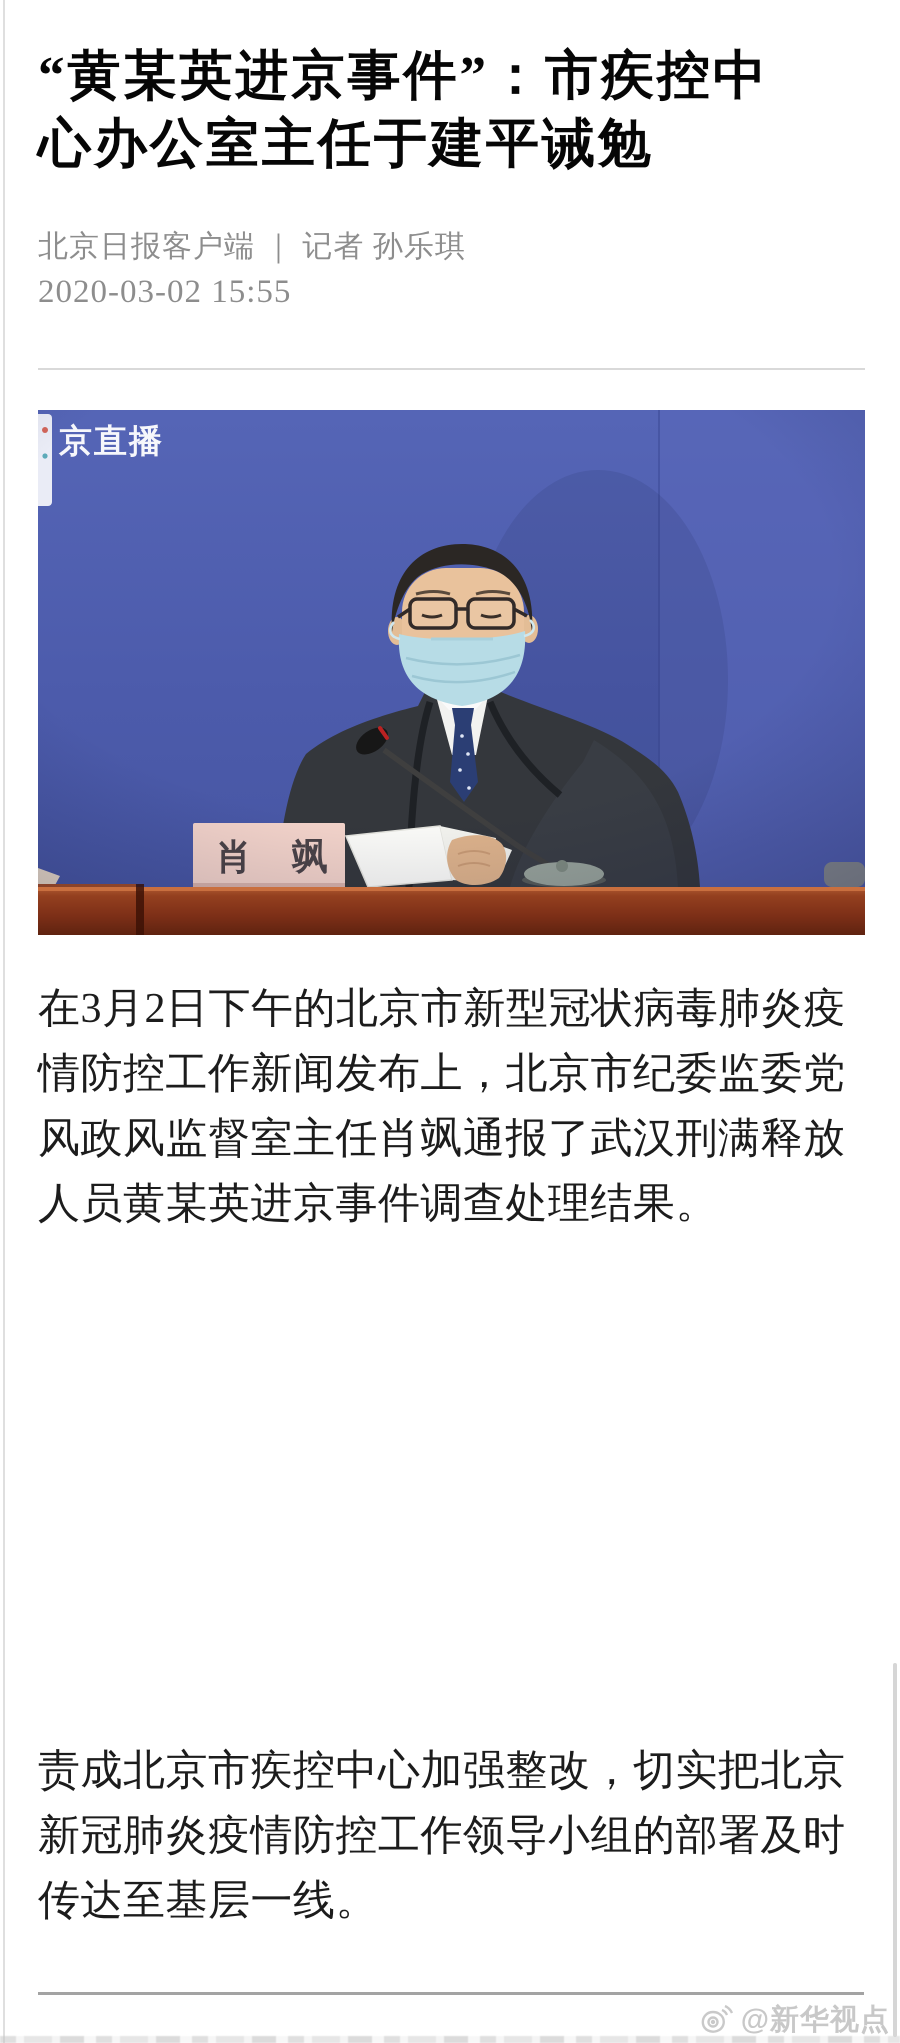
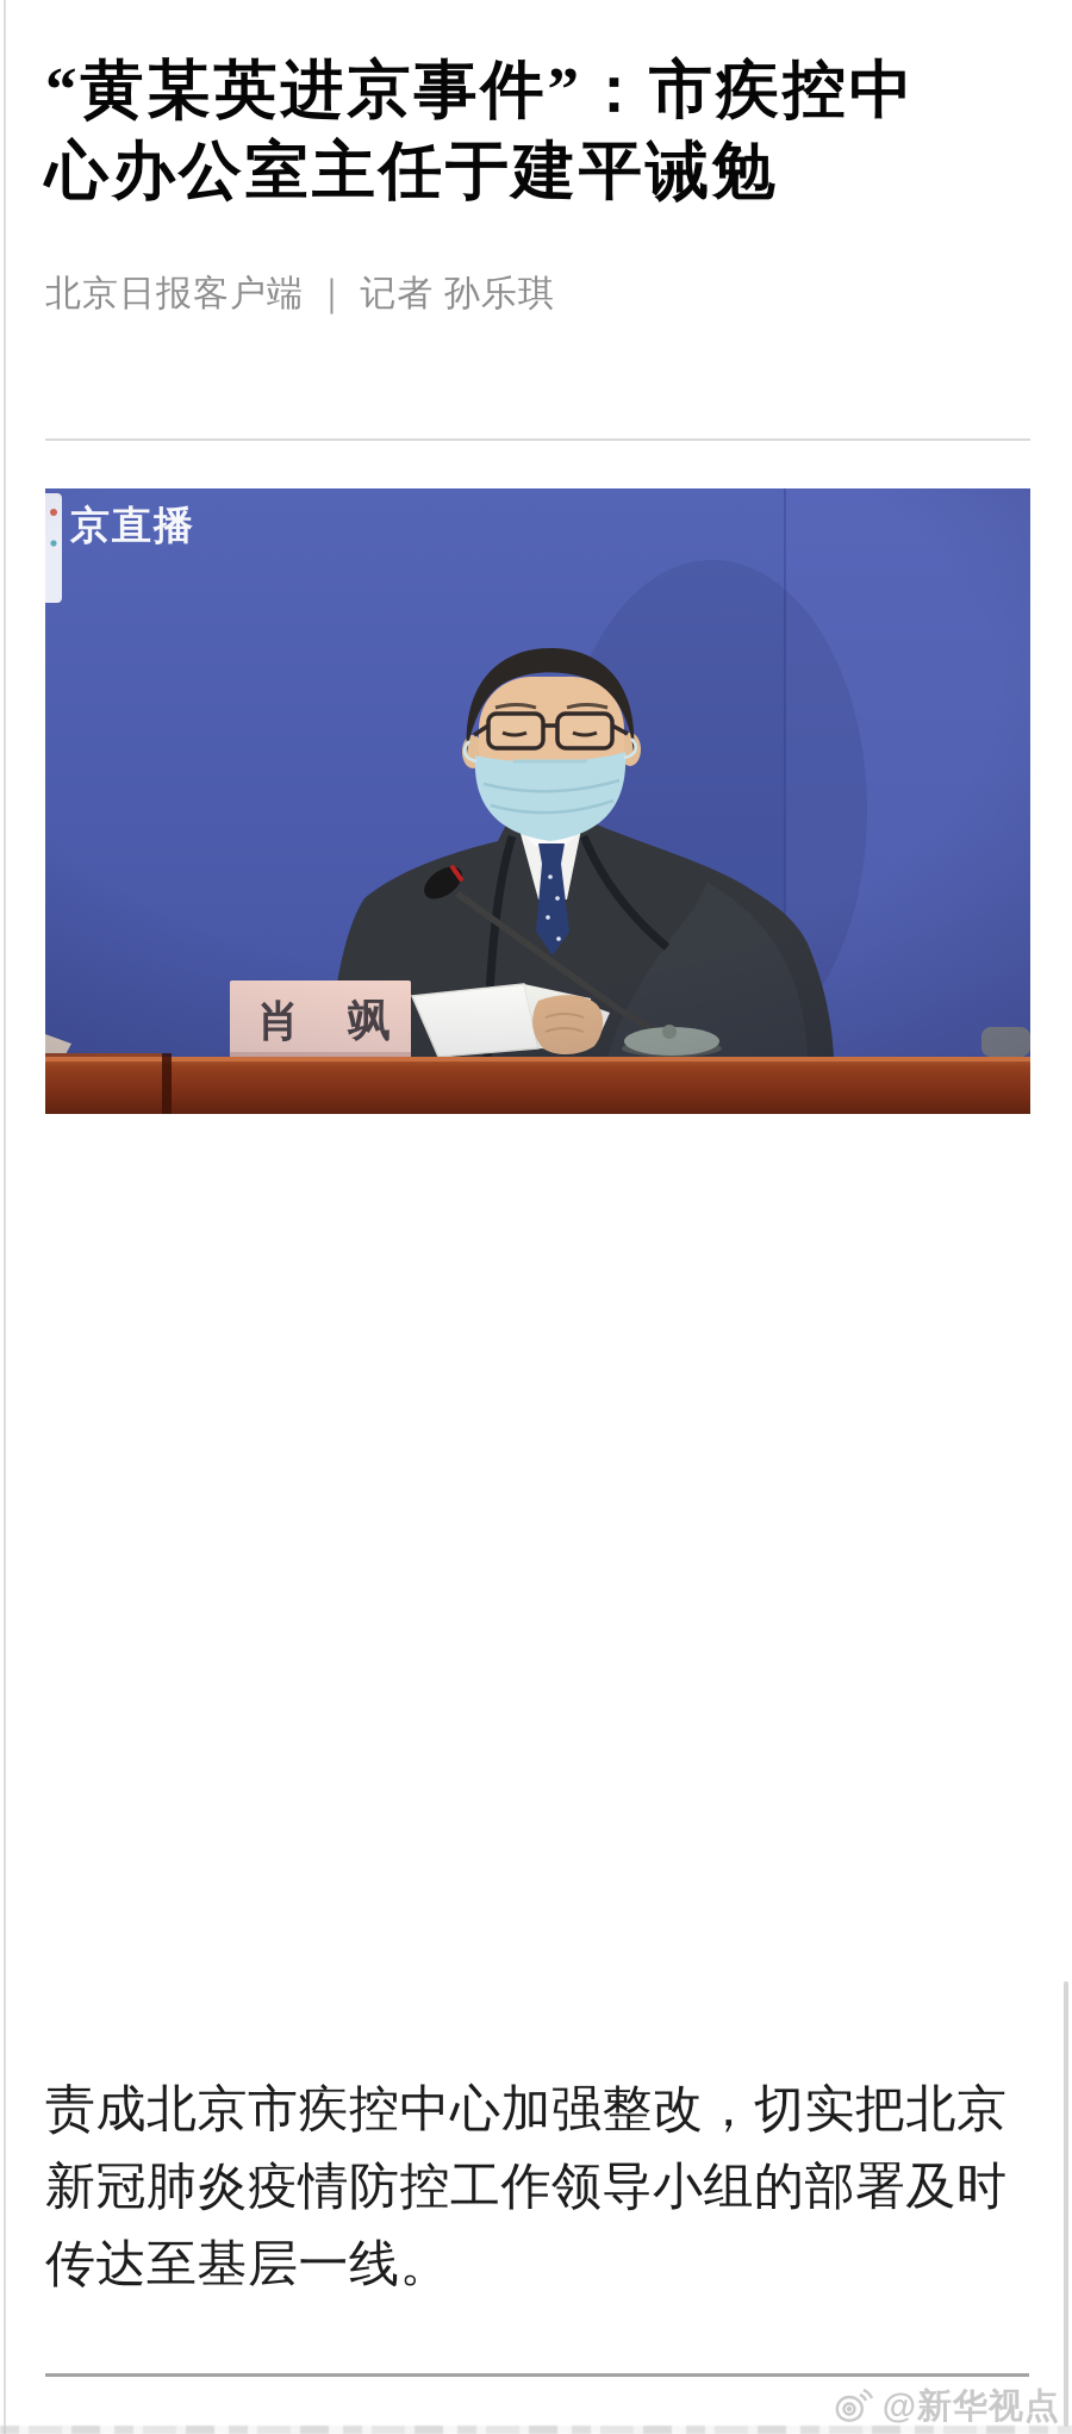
  “黄某英进京事件”：市疾控中
  心办公室主任于建平诫勉
  北京日报客户端 ｜ 记者 孙乐琪
- 2020-03-02 15:55
- 在3月2日下午的北京市新型冠状病毒肺炎疫
- 情防控工作新闻发布上，北京市纪委监委党
- 风政风监督室主任肖飒通报了武汉刑满释放
- 人员黄某英进京事件调查处理结果。
  责成北京市疾控中心加强整改，切实把北京
  新冠肺炎疫情防控工作领导小组的部署及时
  传达至基层一线。
  @新华视点
